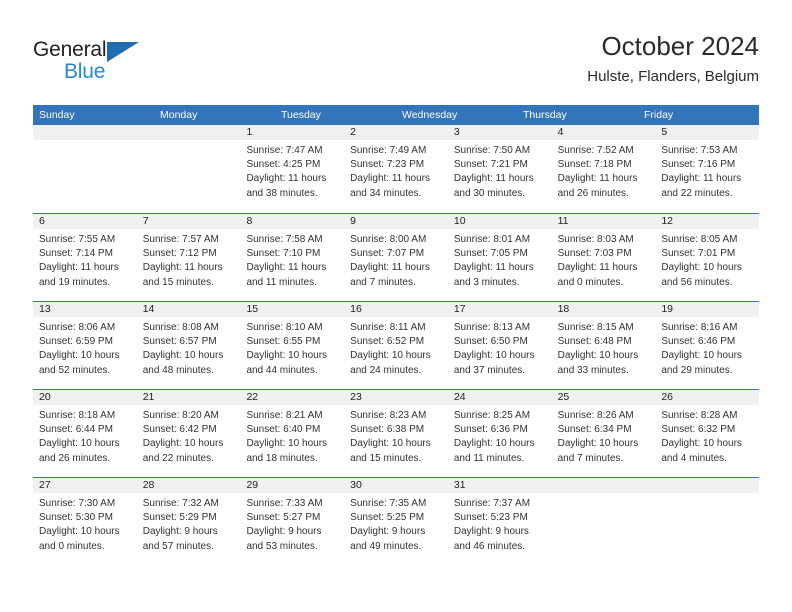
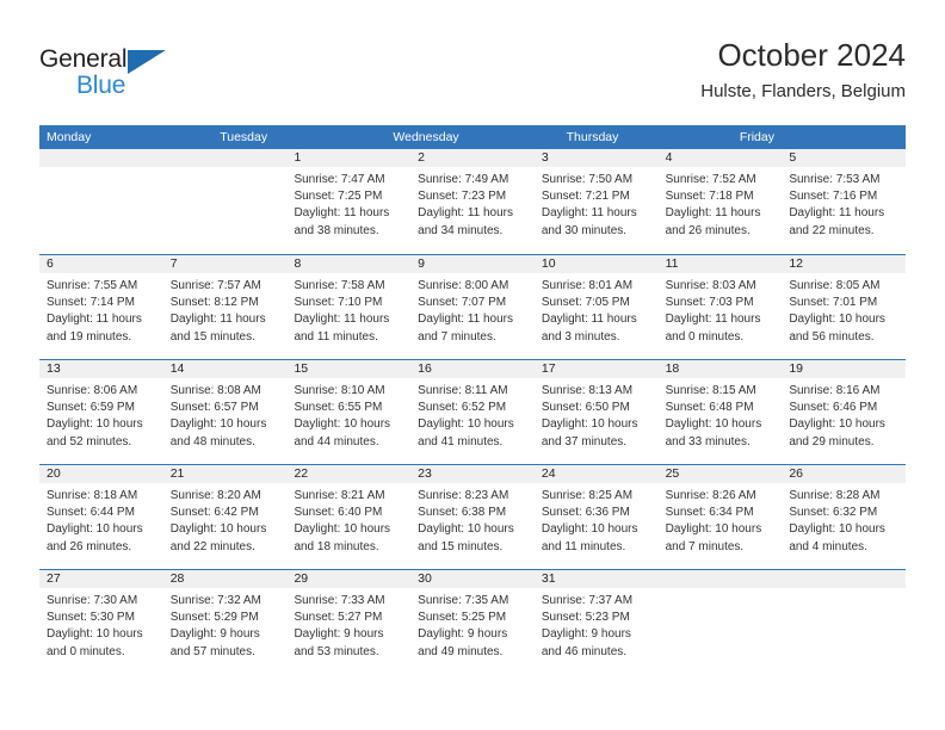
  General
  Blue
  October 2024
  Hulste, Flanders, Belgium
- Sunday
  Monday
  Tuesday
  Wednesday
  Thursday
  Friday
  1
  Sunrise: 7:47 AM
- Sunset: 4:25 PM
+ Sunset: 7:25 PM
  Daylight: 11 hours
  and 38 minutes.
  2
  Sunrise: 7:49 AM
  Sunset: 7:23 PM
  Daylight: 11 hours
  and 34 minutes.
  3
  Sunrise: 7:50 AM
  Sunset: 7:21 PM
  Daylight: 11 hours
  and 30 minutes.
  4
  Sunrise: 7:52 AM
  Sunset: 7:18 PM
  Daylight: 11 hours
  and 26 minutes.
  5
  Sunrise: 7:53 AM
  Sunset: 7:16 PM
  Daylight: 11 hours
  and 22 minutes.
  6
  Sunrise: 7:55 AM
  Sunset: 7:14 PM
  Daylight: 11 hours
  and 19 minutes.
  7
  Sunrise: 7:57 AM
- Sunset: 7:12 PM
+ Sunset: 8:12 PM
  Daylight: 11 hours
  and 15 minutes.
  8
  Sunrise: 7:58 AM
  Sunset: 7:10 PM
  Daylight: 11 hours
  and 11 minutes.
  9
  Sunrise: 8:00 AM
  Sunset: 7:07 PM
  Daylight: 11 hours
  and 7 minutes.
  10
  Sunrise: 8:01 AM
  Sunset: 7:05 PM
  Daylight: 11 hours
  and 3 minutes.
  11
  Sunrise: 8:03 AM
  Sunset: 7:03 PM
  Daylight: 11 hours
  and 0 minutes.
  12
  Sunrise: 8:05 AM
  Sunset: 7:01 PM
  Daylight: 10 hours
  and 56 minutes.
  13
  Sunrise: 8:06 AM
  Sunset: 6:59 PM
  Daylight: 10 hours
  and 52 minutes.
  14
  Sunrise: 8:08 AM
  Sunset: 6:57 PM
  Daylight: 10 hours
  and 48 minutes.
  15
  Sunrise: 8:10 AM
  Sunset: 6:55 PM
  Daylight: 10 hours
  and 44 minutes.
  16
  Sunrise: 8:11 AM
  Sunset: 6:52 PM
  Daylight: 10 hours
- and 24 minutes.
+ and 41 minutes.
  17
  Sunrise: 8:13 AM
  Sunset: 6:50 PM
  Daylight: 10 hours
  and 37 minutes.
  18
  Sunrise: 8:15 AM
  Sunset: 6:48 PM
  Daylight: 10 hours
  and 33 minutes.
  19
  Sunrise: 8:16 AM
  Sunset: 6:46 PM
  Daylight: 10 hours
  and 29 minutes.
  20
  Sunrise: 8:18 AM
  Sunset: 6:44 PM
  Daylight: 10 hours
  and 26 minutes.
  21
  Sunrise: 8:20 AM
  Sunset: 6:42 PM
  Daylight: 10 hours
  and 22 minutes.
  22
  Sunrise: 8:21 AM
  Sunset: 6:40 PM
  Daylight: 10 hours
  and 18 minutes.
  23
  Sunrise: 8:23 AM
  Sunset: 6:38 PM
  Daylight: 10 hours
  and 15 minutes.
  24
  Sunrise: 8:25 AM
  Sunset: 6:36 PM
  Daylight: 10 hours
  and 11 minutes.
  25
  Sunrise: 8:26 AM
  Sunset: 6:34 PM
  Daylight: 10 hours
  and 7 minutes.
  26
  Sunrise: 8:28 AM
  Sunset: 6:32 PM
  Daylight: 10 hours
  and 4 minutes.
  27
  Sunrise: 7:30 AM
  Sunset: 5:30 PM
  Daylight: 10 hours
  and 0 minutes.
  28
  Sunrise: 7:32 AM
  Sunset: 5:29 PM
  Daylight: 9 hours
  and 57 minutes.
  29
  Sunrise: 7:33 AM
  Sunset: 5:27 PM
  Daylight: 9 hours
  and 53 minutes.
  30
  Sunrise: 7:35 AM
  Sunset: 5:25 PM
  Daylight: 9 hours
  and 49 minutes.
  31
  Sunrise: 7:37 AM
  Sunset: 5:23 PM
  Daylight: 9 hours
  and 46 minutes.
